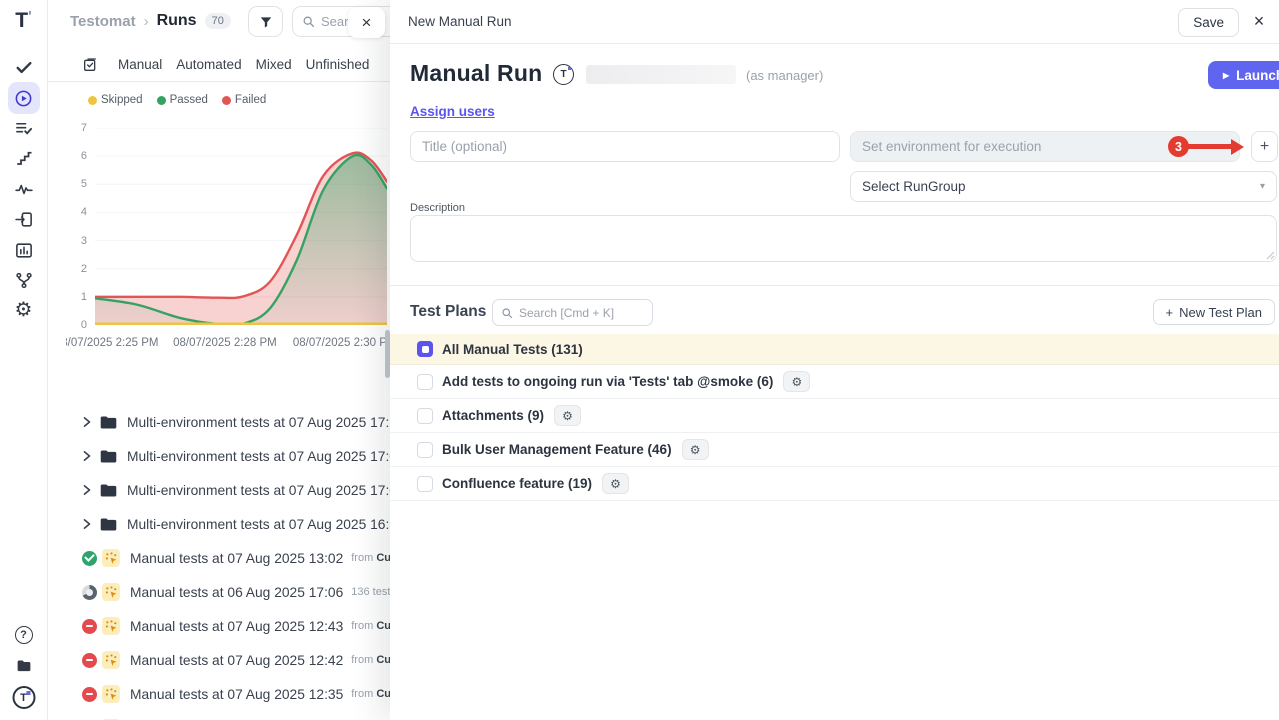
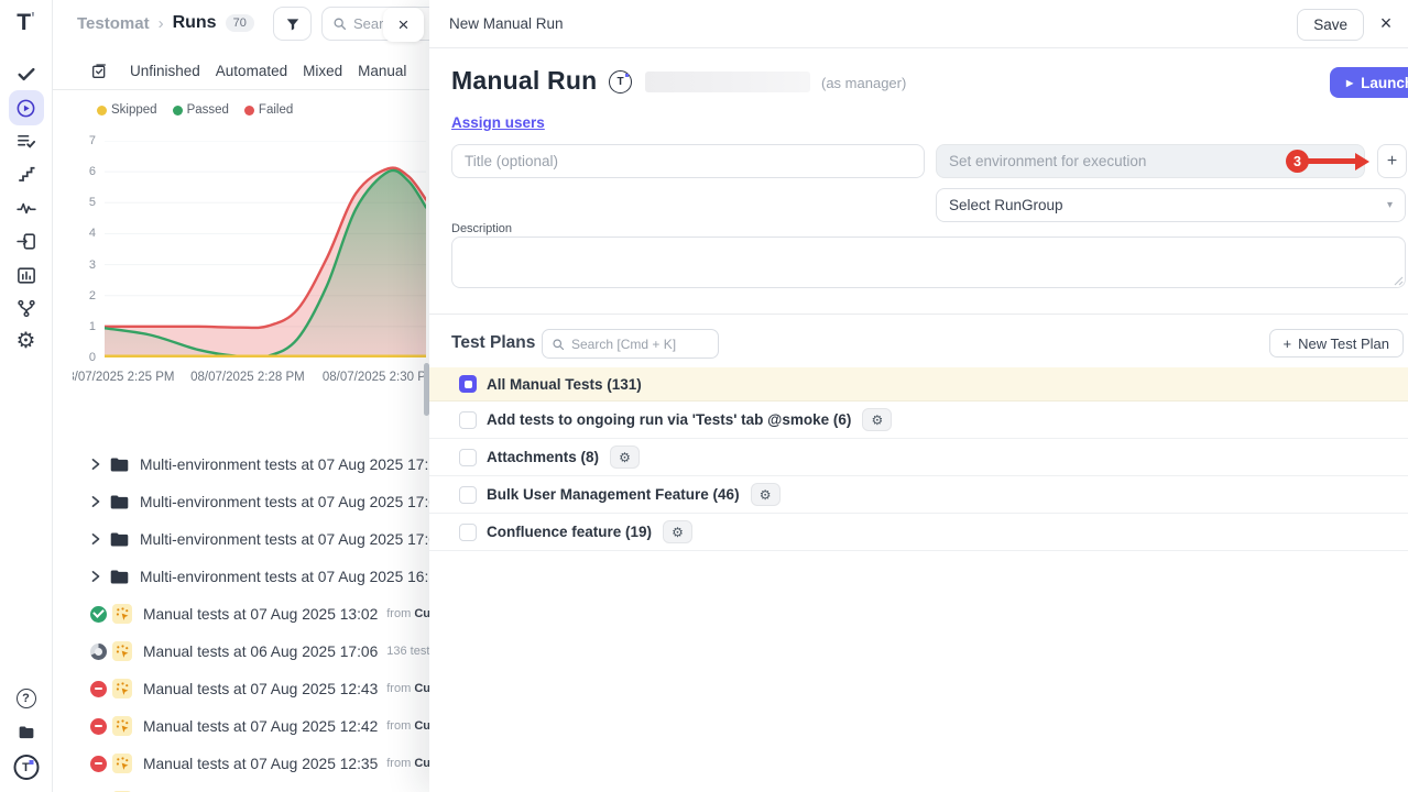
  T'
  ⚙
  ?
  T
  Testomat
  ›
  Runs
  70
- Manual
+ Unfinished
  Automated
  Mixed
- Unfinished
+ Manual
  Skipped
  Passed
  Failed
  0
  1
  2
  3
  4
  5
  6
  7
  /07/2025 2:25 PM
  08/07/2025 2:28 PM
  08/07/2025 2:30 P
  Multi-environment tests at 07 Aug 2025 17:
  Multi-environment tests at 07 Aug 2025 17:
  Multi-environment tests at 07 Aug 2025 17:
  Multi-environment tests at 07 Aug 2025 16:
  Manual tests at 07 Aug 2025 13:02
  Manual tests at 06 Aug 2025 17:06
  136 test
  Manual tests at 07 Aug 2025 12:43
  Manual tests at 07 Aug 2025 12:42
  Manual tests at 07 Aug 2025 12:35
  ×
  New Manual Run
  Save
  ×
  Manual Run
  T
  (as manager)
  ▶
  Launc
  Assign users
  Title (optional)
  Set environment for execution
  3
  +
  Select RunGroup
  ▾
  Description
  Test Plans
  Search [Cmd + K]
  +
  New Test Plan
  All Manual Tests (131)
  Add tests to ongoing run via 'Tests' tab @smoke (6)
  ⚙
- Attachments (9)
+ Attachments (8)
  ⚙
  Bulk User Management Feature (46)
  ⚙
  Confluence feature (19)
  ⚙
